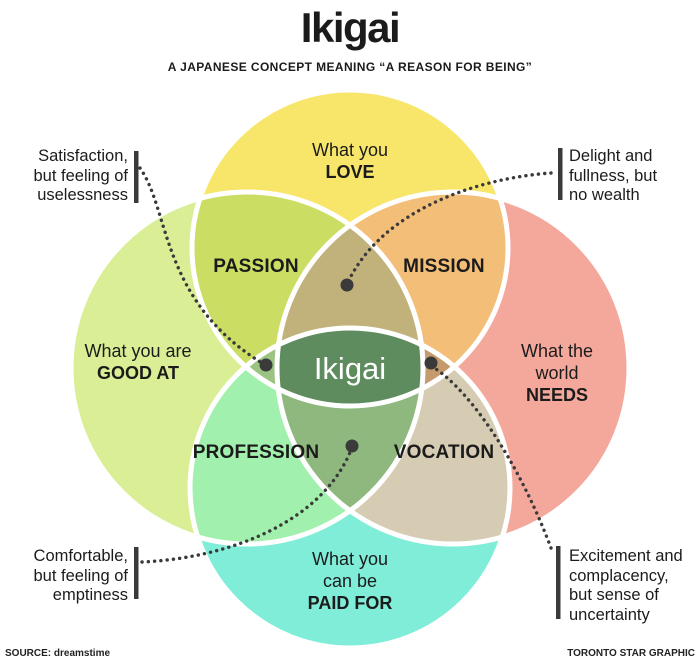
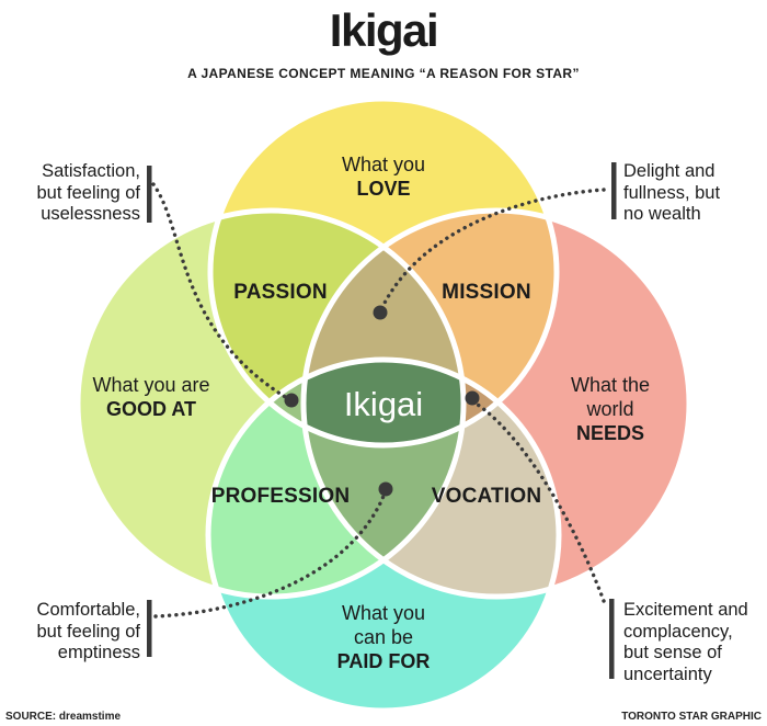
  Ikigai
- A JAPANESE CONCEPT MEANING “A REASON FOR BEING”
+ A JAPANESE CONCEPT MEANING “A REASON FOR STAR”
  What you
  LOVE
  What you are
  GOOD AT
  What the
  world
  NEEDS
  What you
  can be
  PAID FOR
  PASSION
  MISSION
  PROFESSION
  VOCATION
  Ikigai
  Satisfaction,
  but feeling of
  uselessness
  Delight and
  fullness, but
  no wealth
  Comfortable,
  but feeling of
  emptiness
  Excitement and
  complacency,
  but sense of
  uncertainty
  SOURCE: dreamstime
  TORONTO STAR GRAPHIC
